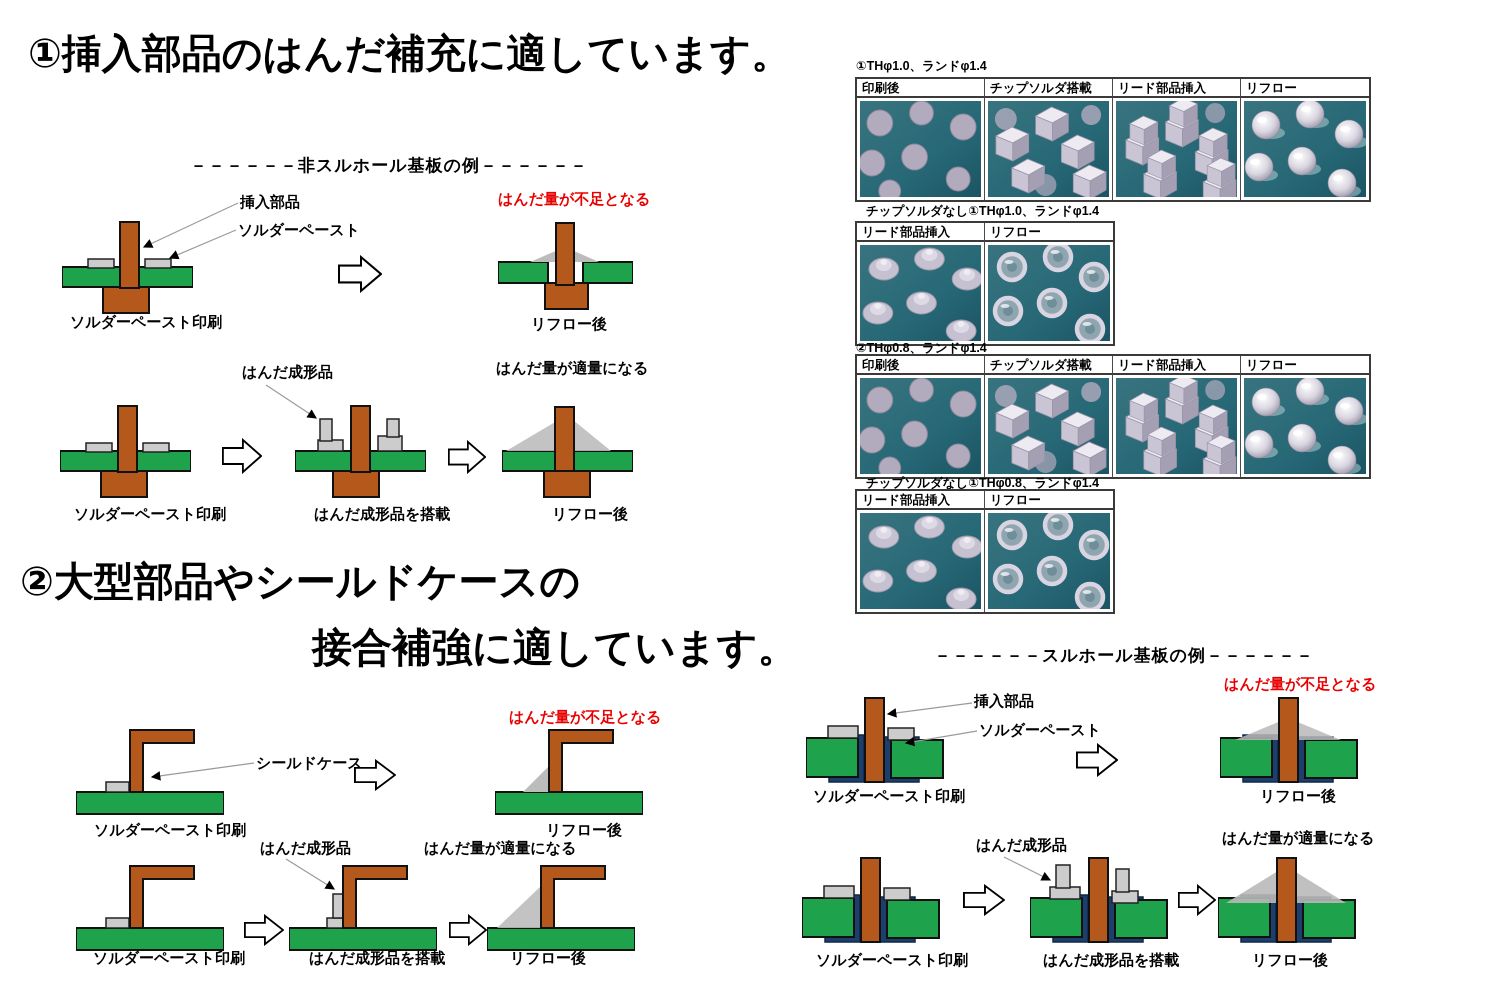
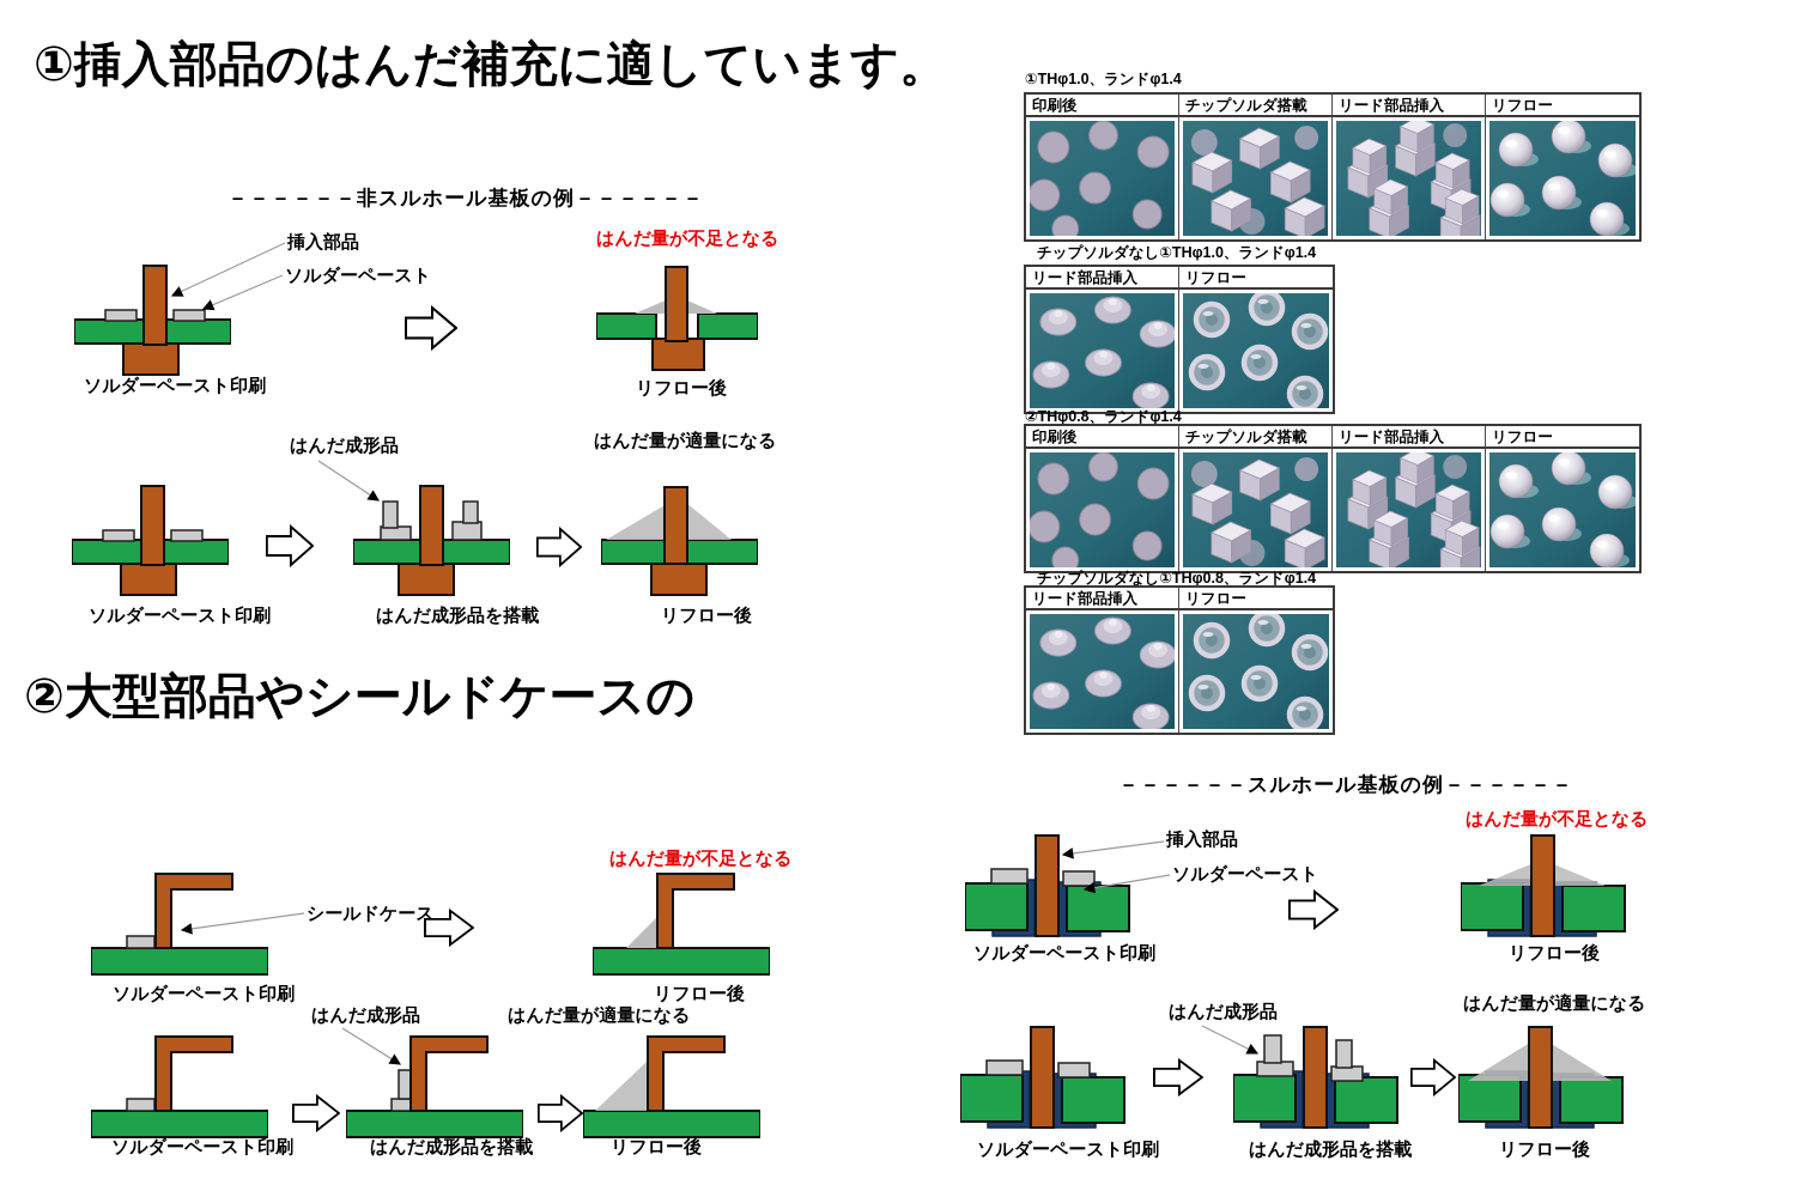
  ①挿入部品のはんだ補充に適しています。
  ②大型部品やシールドケースの
- 接合補強に適しています。
  －－－－－－非スルホール基板の例－－－－－－
  挿入部品
  ソルダーペースト
  はんだ量が不足となる
  ソルダーペースト印刷
  リフロー後
  はんだ成形品
  はんだ量が適量になる
  ソルダーペースト印刷
  はんだ成形品を搭載
  リフロー後
  シールドケース
  はんだ量が不足となる
  ソルダーペースト印刷
  リフロー後
  はんだ成形品
  はんだ量が適量になる
  ソルダーペースト印刷
  はんだ成形品を搭載
  リフロー後
  －－－－－－スルホール基板の例－－－－－－
  挿入部品
  ソルダーペースト
  はんだ量が不足となる
  ソルダーペースト印刷
  リフロー後
  はんだ成形品
  はんだ量が適量になる
  ソルダーペースト印刷
  はんだ成形品を搭載
  リフロー後
  ①THφ1.0、ランドφ1.4
  印刷後
  チップソルダ搭載
  リード部品挿入
  リフロー
  チップソルダなし①THφ1.0、ランドφ1.4
  リード部品挿入
  リフロー
  ②THφ0.8、ランドφ1.4
  印刷後
  チップソルダ搭載
  リード部品挿入
  リフロー
  チップソルダなし①THφ0.8、ランドφ1.4
  リード部品挿入
  リフロー
